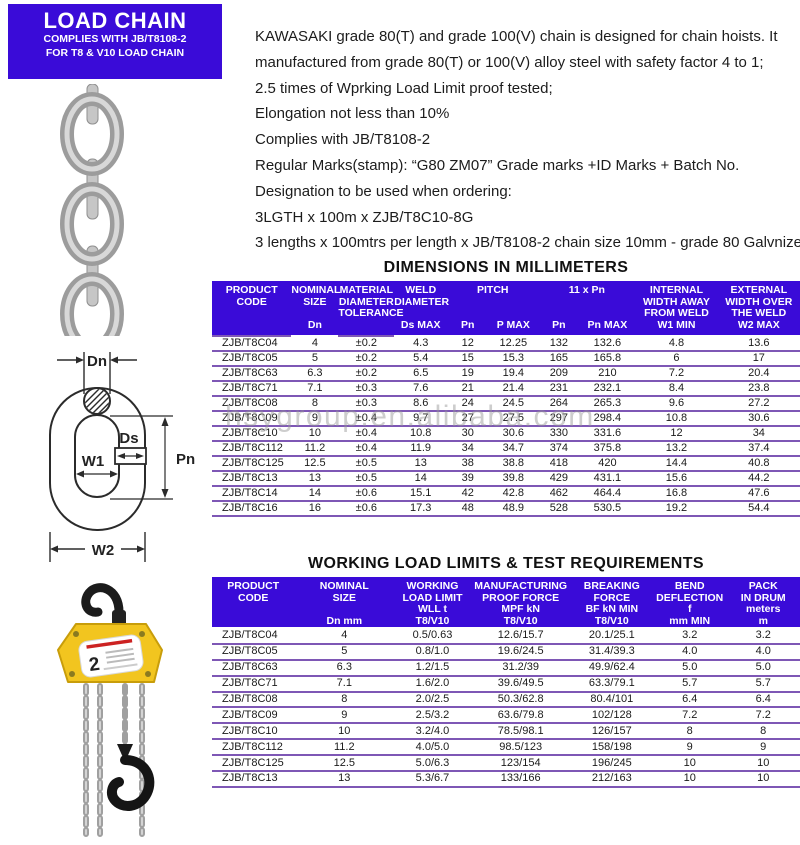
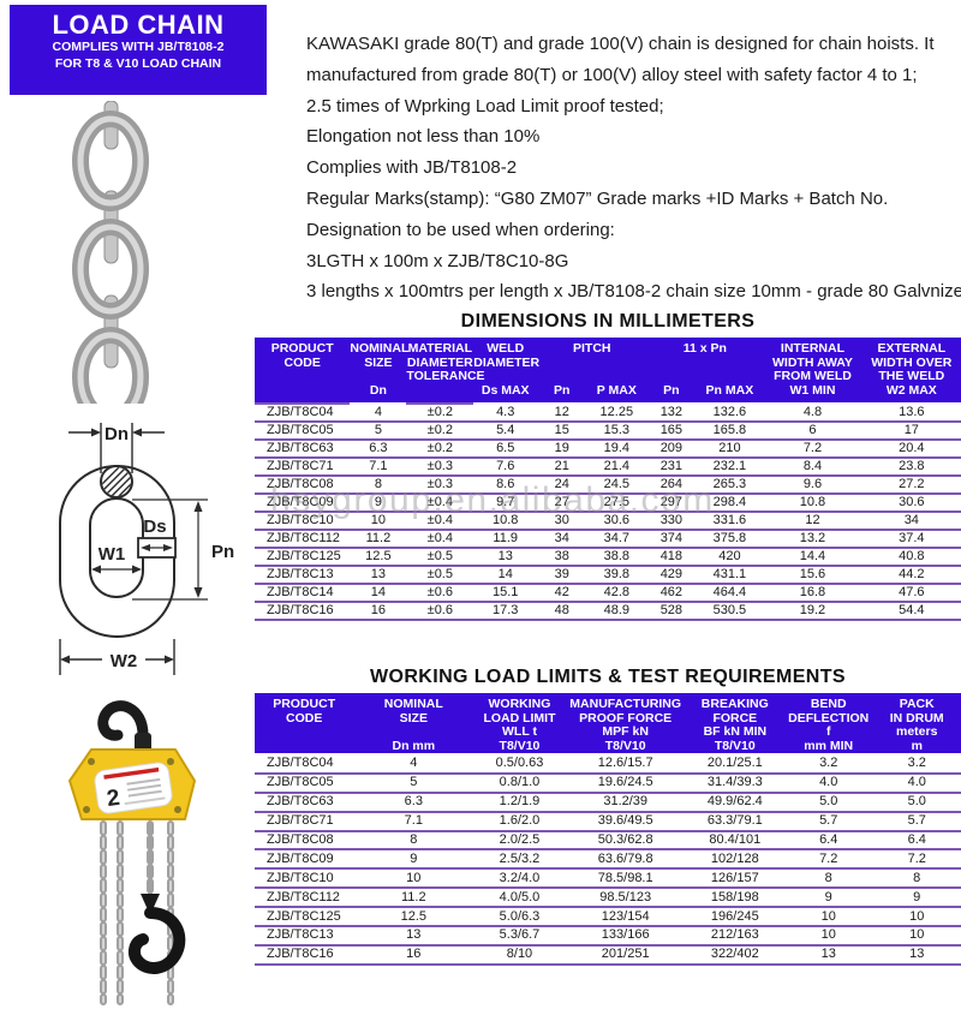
  LOAD CHAIN
  COMPLIES WITH JB/T8108-2
  FOR T8 & V10 LOAD CHAIN
  KAWASAKI grade 80(T) and grade 100(V) chain is designed for chain hoists. It
  manufactured from grade 80(T) or 100(V) alloy steel with safety factor 4 to 1;
  2.5 times of Wprking Load Limit proof tested;
  Elongation not less than 10%
  Complies with JB/T8108-2
  Regular Marks(stamp): “G80 ZM07” Grade marks +ID Marks + Batch No.
  Designation to be used when ordering:
  3LGTH x 100m x ZJB/T8C10-8G
  3 lengths x 100mtrs per length x JB/T8108-2 chain size 10mm - grade 80 Galvnize
  DIMENSIONS IN MILLIMETERS
  PRODUCT CODE	NOMINAL SIZE	MATERIAL DIAMETER TOLERANCE	WELD DIAMETER	PITCH	11 x Pn	INTERNAL WIDTH AWAY FROM WELD	EXTERNAL WIDTH OVER THE WELD
  Dn	Ds MAX	Pn	P MAX	Pn	Pn MAX	W1 MIN	W2 MAX
  ZJB/T8C04	4	±0.2	4.3	12	12.25	132	132.6	4.8	13.6
  ZJB/T8C05	5	±0.2	5.4	15	15.3	165	165.8	6	17
  ZJB/T8C63	6.3	±0.2	6.5	19	19.4	209	210	7.2	20.4
  ZJB/T8C71	7.1	±0.3	7.6	21	21.4	231	232.1	8.4	23.8
  ZJB/T8C08	8	±0.3	8.6	24	24.5	264	265.3	9.6	27.2
  ZJB/T8C09	9	±0.4	9.7	27	27.5	297	298.4	10.8	30.6
  ZJB/T8C10	10	±0.4	10.8	30	30.6	330	331.6	12	34
  ZJB/T8C112	11.2	±0.4	11.9	34	34.7	374	375.8	13.2	37.4
  ZJB/T8C125	12.5	±0.5	13	38	38.8	418	420	14.4	40.8
  ZJB/T8C13	13	±0.5	14	39	39.8	429	431.1	15.6	44.2
  ZJB/T8C14	14	±0.6	15.1	42	42.8	462	464.4	16.8	47.6
  ZJB/T8C16	16	±0.6	17.3	48	48.9	528	530.5	19.2	54.4
  Dn
  Ds
  Pn
  W1
  W2
  WORKING LOAD LIMITS & TEST REQUIREMENTS
  PRODUCT CODE	NOMINAL SIZE Dn mm	WORKING LOAD LIMIT WLL t T8/V10	MANUFACTURING PROOF FORCE MPF kN T8/V10	BREAKING FORCE BF kN MIN T8/V10	BEND DEFLECTION f mm MIN	PACK IN DRUM meters m
  ZJB/T8C04	4	0.5/0.63	12.6/15.7	20.1/25.1	3.2	3.2
  ZJB/T8C05	5	0.8/1.0	19.6/24.5	31.4/39.3	4.0	4.0
- ZJB/T8C63	6.3	1.2/1.5	31.2/39	49.9/62.4	5.0	5.0
+ ZJB/T8C63	6.3	1.2/1.9	31.2/39	49.9/62.4	5.0	5.0
  ZJB/T8C71	7.1	1.6/2.0	39.6/49.5	63.3/79.1	5.7	5.7
  ZJB/T8C08	8	2.0/2.5	50.3/62.8	80.4/101	6.4	6.4
  ZJB/T8C09	9	2.5/3.2	63.6/79.8	102/128	7.2	7.2
  ZJB/T8C10	10	3.2/4.0	78.5/98.1	126/157	8	8
  ZJB/T8C112	11.2	4.0/5.0	98.5/123	158/198	9	9
  ZJB/T8C125	12.5	5.0/6.3	123/154	196/245	10	10
  ZJB/T8C13	13	5.3/6.7	133/166	212/163	10	10
+ ZJB/T8C16	16	8/10	201/251	322/402	13	13
  hsygroup.en.alibaba.com
